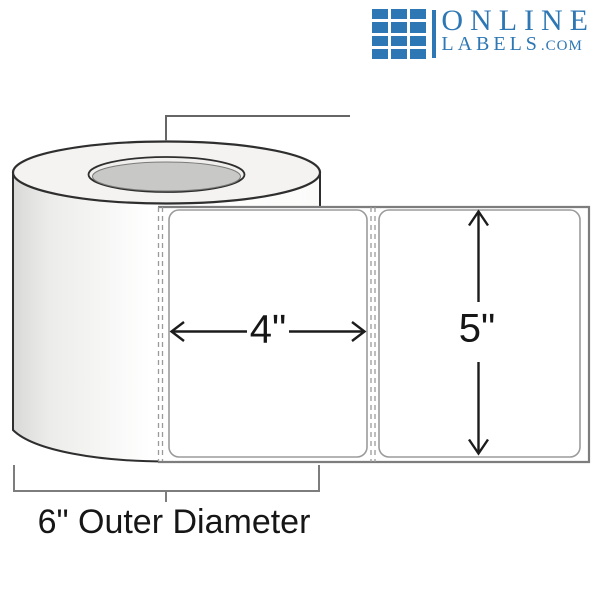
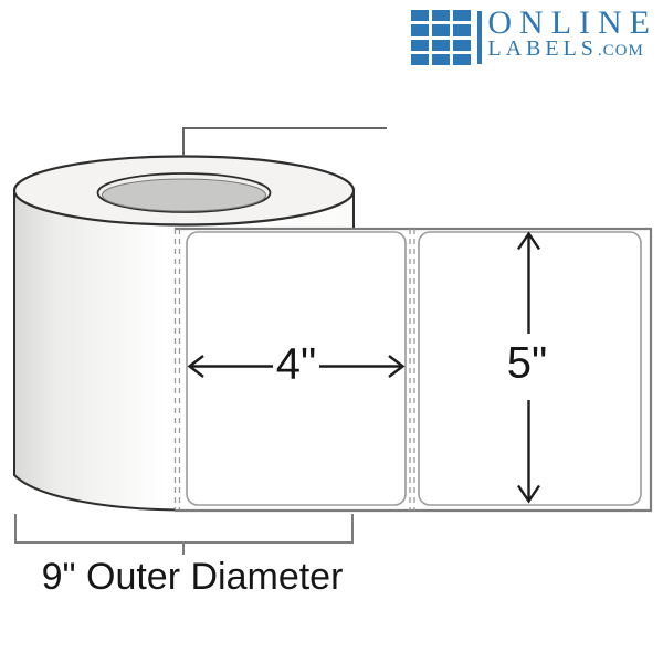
  ONLINE
  LABELS.COM
  4"
  5"
- 6" Outer Diameter
+ 9" Outer Diameter
